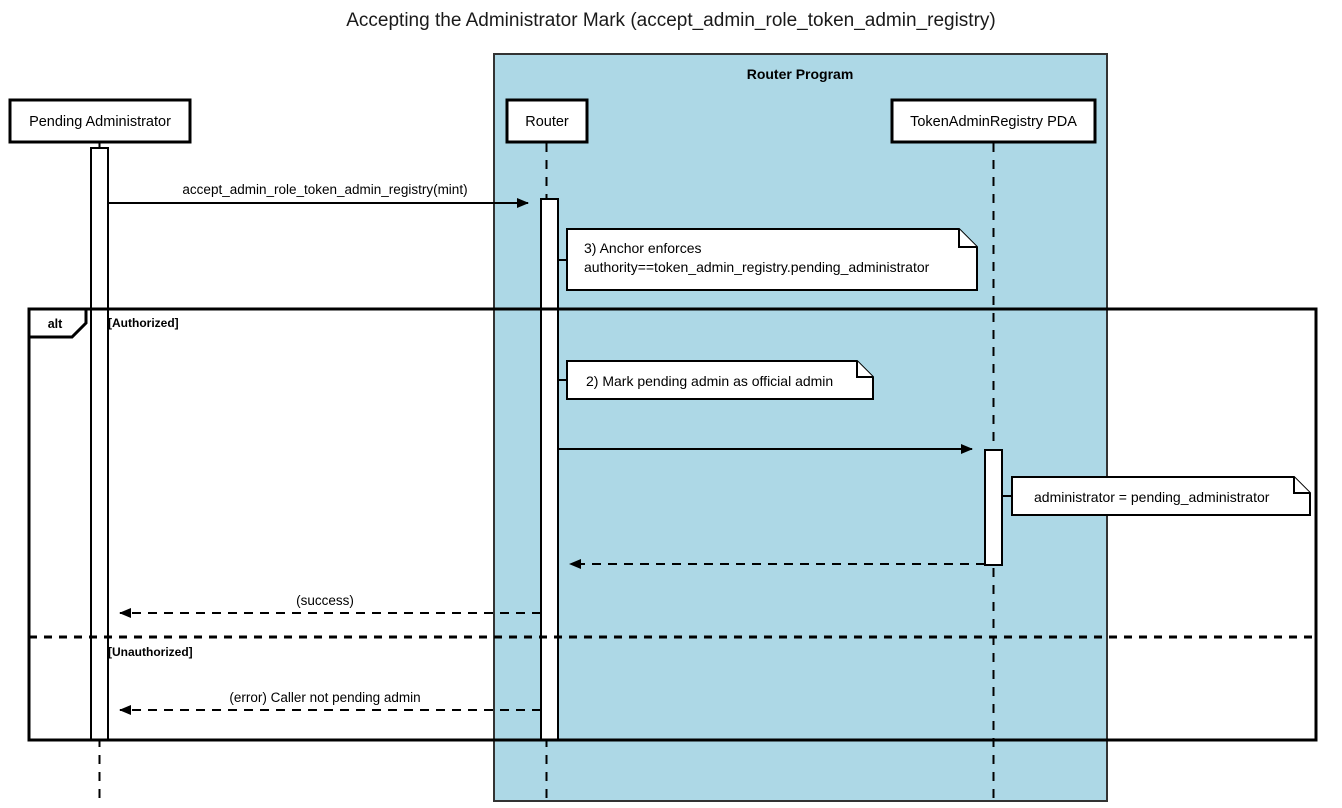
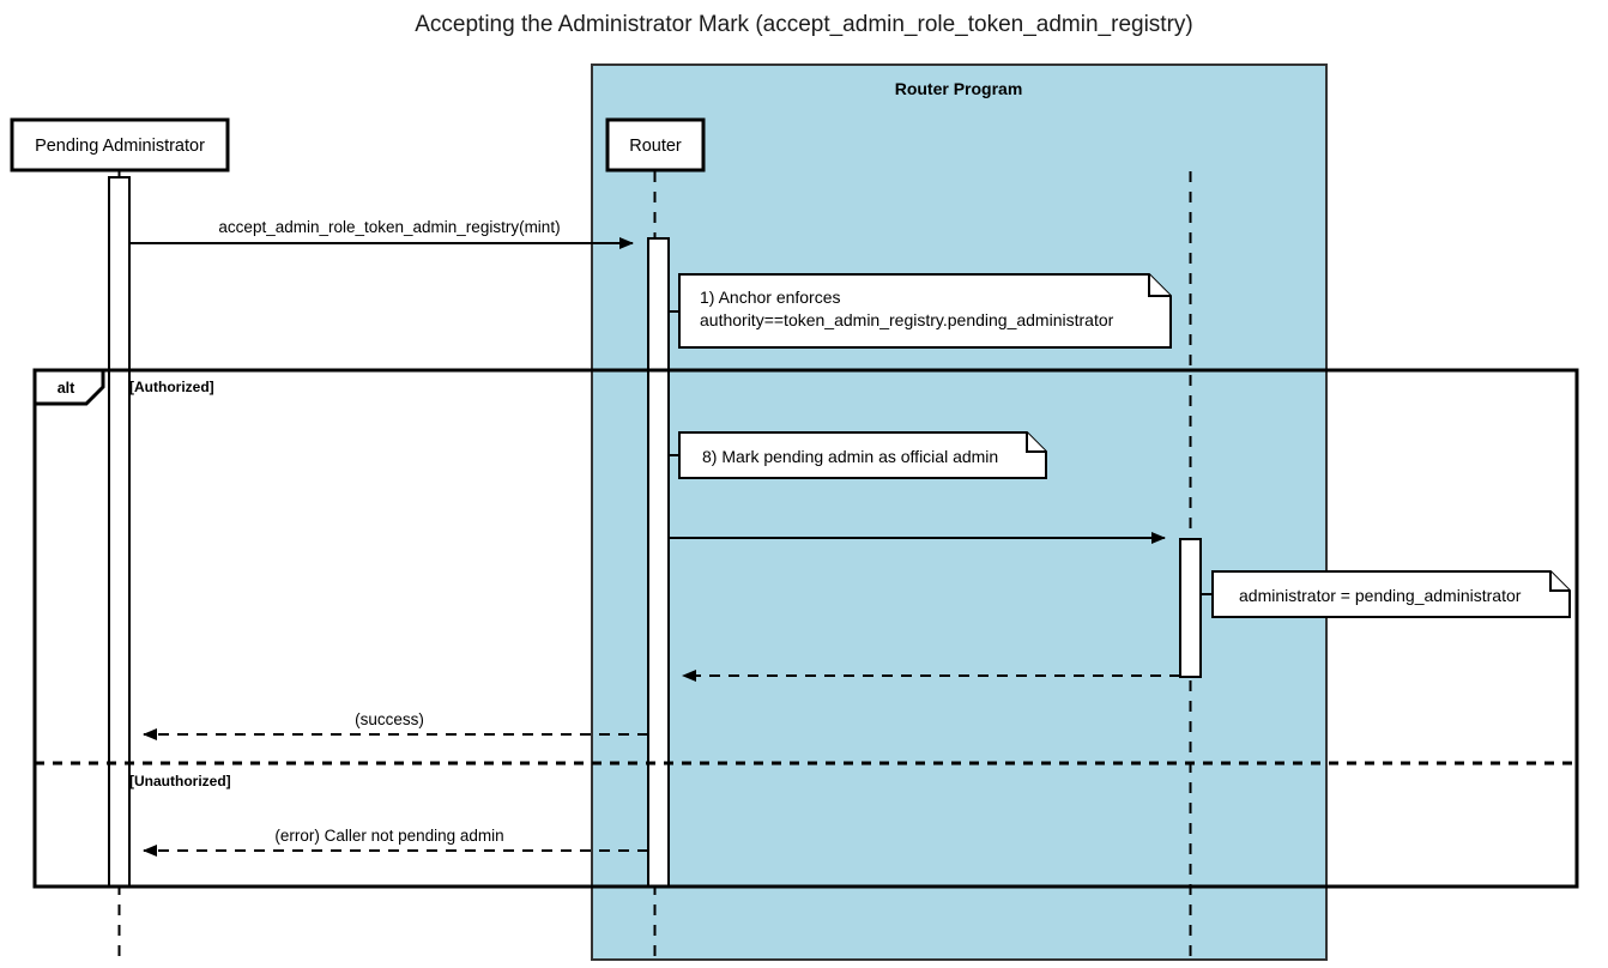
  Accepting the Administrator Mark (accept_admin_role_token_admin_registry)
  Router Program
  Pending Administrator
  Router
- TokenAdminRegistry PDA
  accept_admin_role_token_admin_registry(mint)
- 3) Anchor enforces
+ 1) Anchor enforces
  authority==token_admin_registry.pending_administrator
  alt
  [Authorized]
  [Unauthorized]
- 2) Mark pending admin as official admin
+ 8) Mark pending admin as official admin
  administrator = pending_administrator
  (success)
  (error) Caller not pending admin
